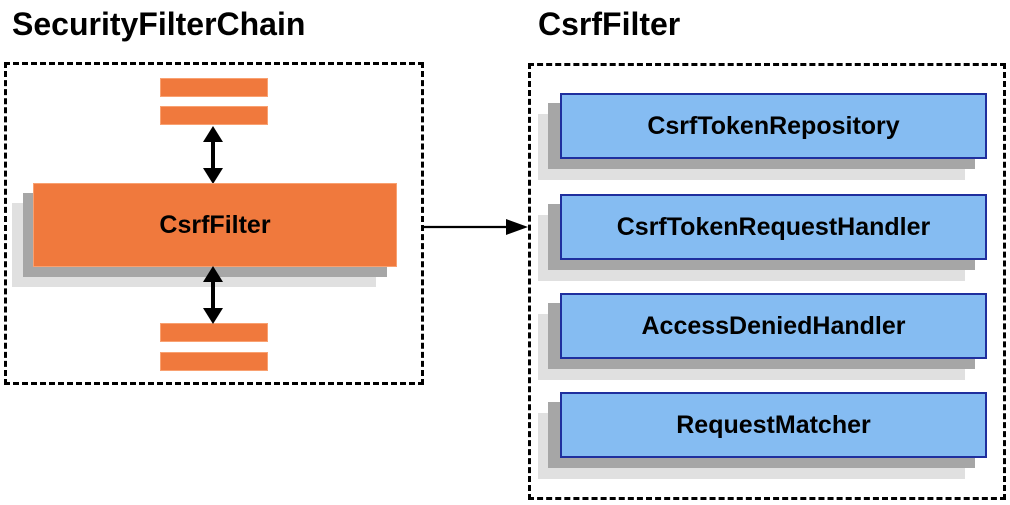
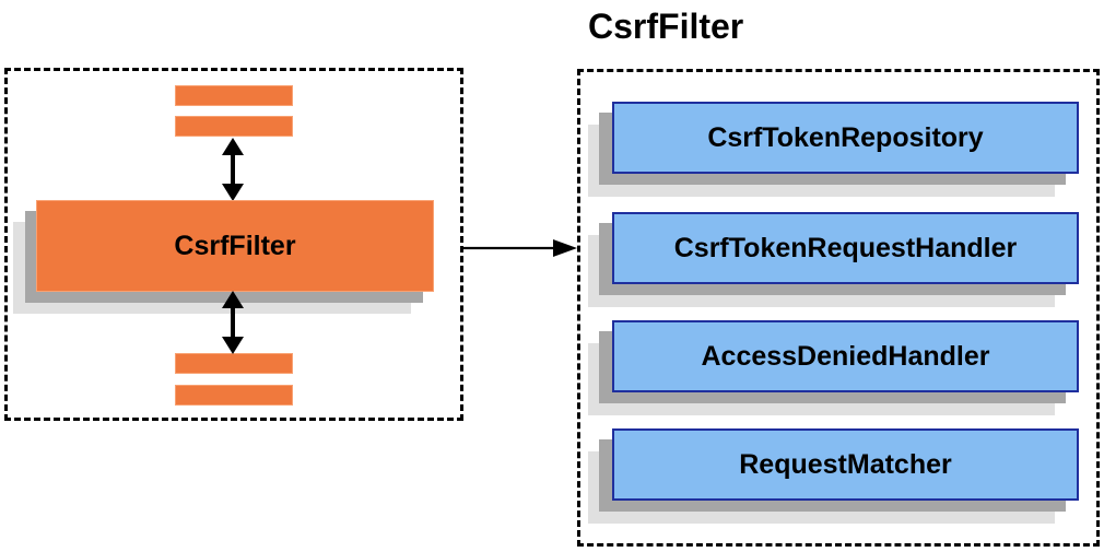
- SecurityFilterChain
  CsrfFilter
  CsrfFilter
  CsrfTokenRepository
  CsrfTokenRequestHandler
  AccessDeniedHandler
  RequestMatcher
